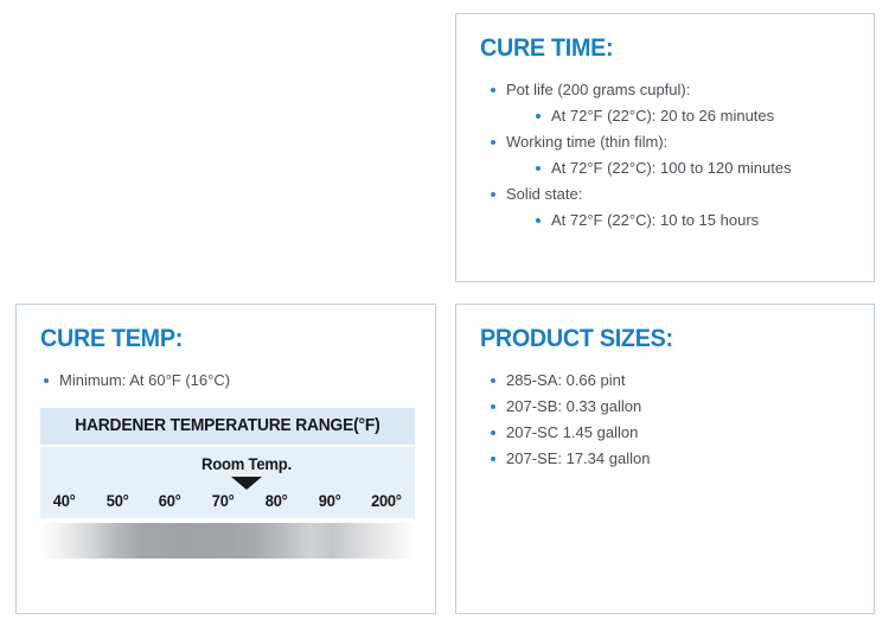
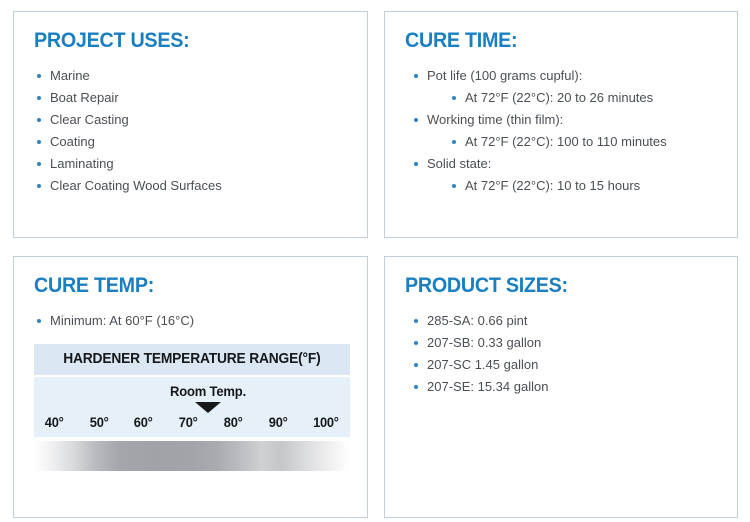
+ PROJECT USES:
+ Marine
+ Boat Repair
+ Clear Casting
+ Coating
+ Laminating
+ Clear Coating Wood Surfaces
  CURE TIME:
- Pot life (200 grams cupful):
+ Pot life (100 grams cupful):
  At 72°F (22°C): 20 to 26 minutes
  Working time (thin film):
- At 72°F (22°C): 100 to 120 minutes
+ At 72°F (22°C): 100 to 110 minutes
  Solid state:
  At 72°F (22°C): 10 to 15 hours
  CURE TEMP:
  Minimum: At 60°F (16°C)
  HARDENER TEMPERATURE RANGE(°F)
  Room Temp.
  40°
  50°
  60°
  70°
  80°
  90°
- 200°
+ 100°
  PRODUCT SIZES:
  285-SA: 0.66 pint
  207-SB: 0.33 gallon
  207-SC 1.45 gallon
- 207-SE: 17.34 gallon
+ 207-SE: 15.34 gallon
